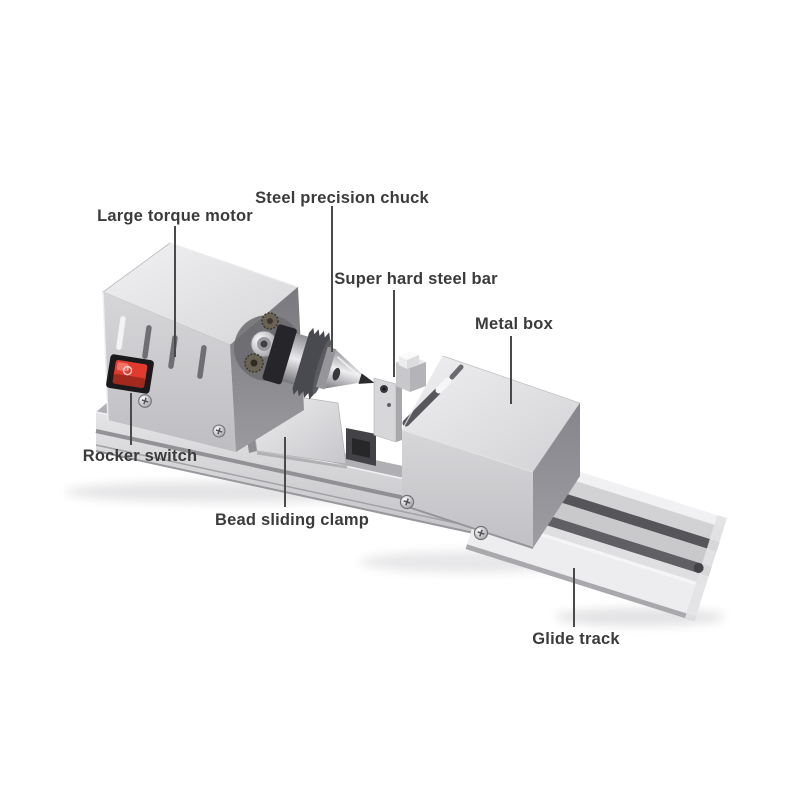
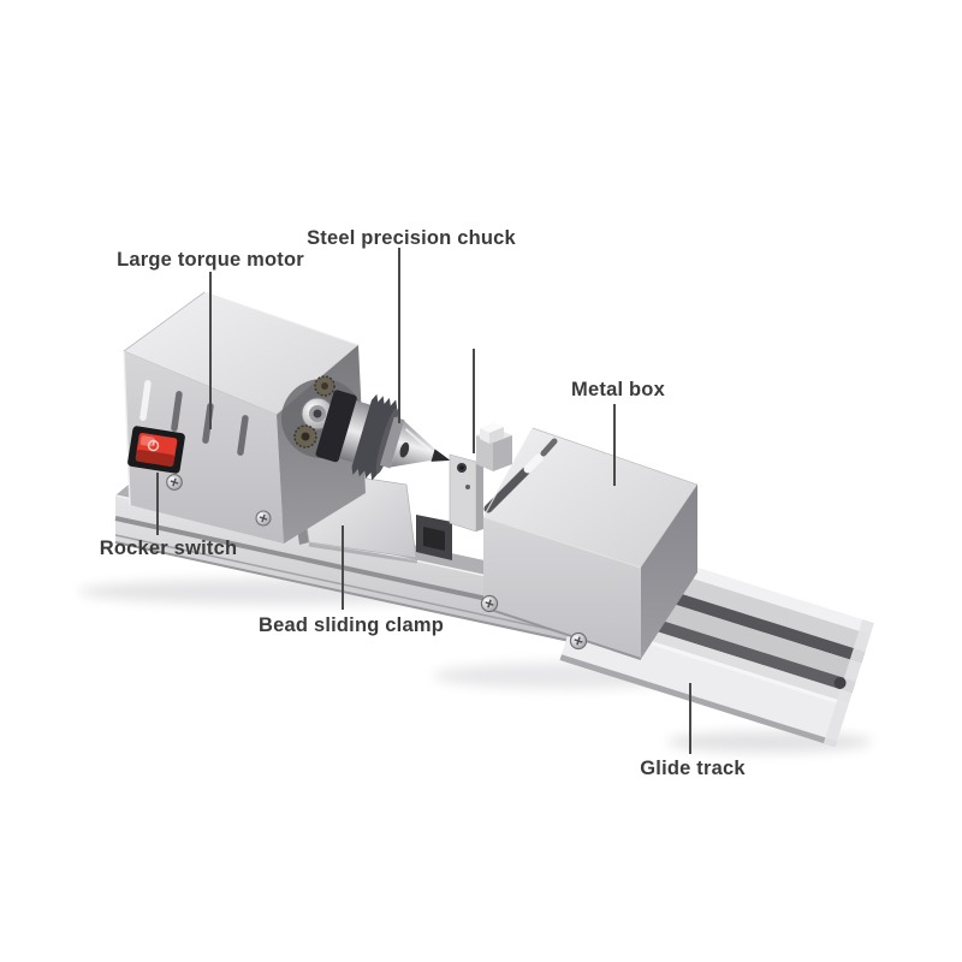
  Steel precision chuck
  Large torque motor
- Super hard steel bar
  Metal box
  Rocker switch
  Bead sliding clamp
  Glide track
